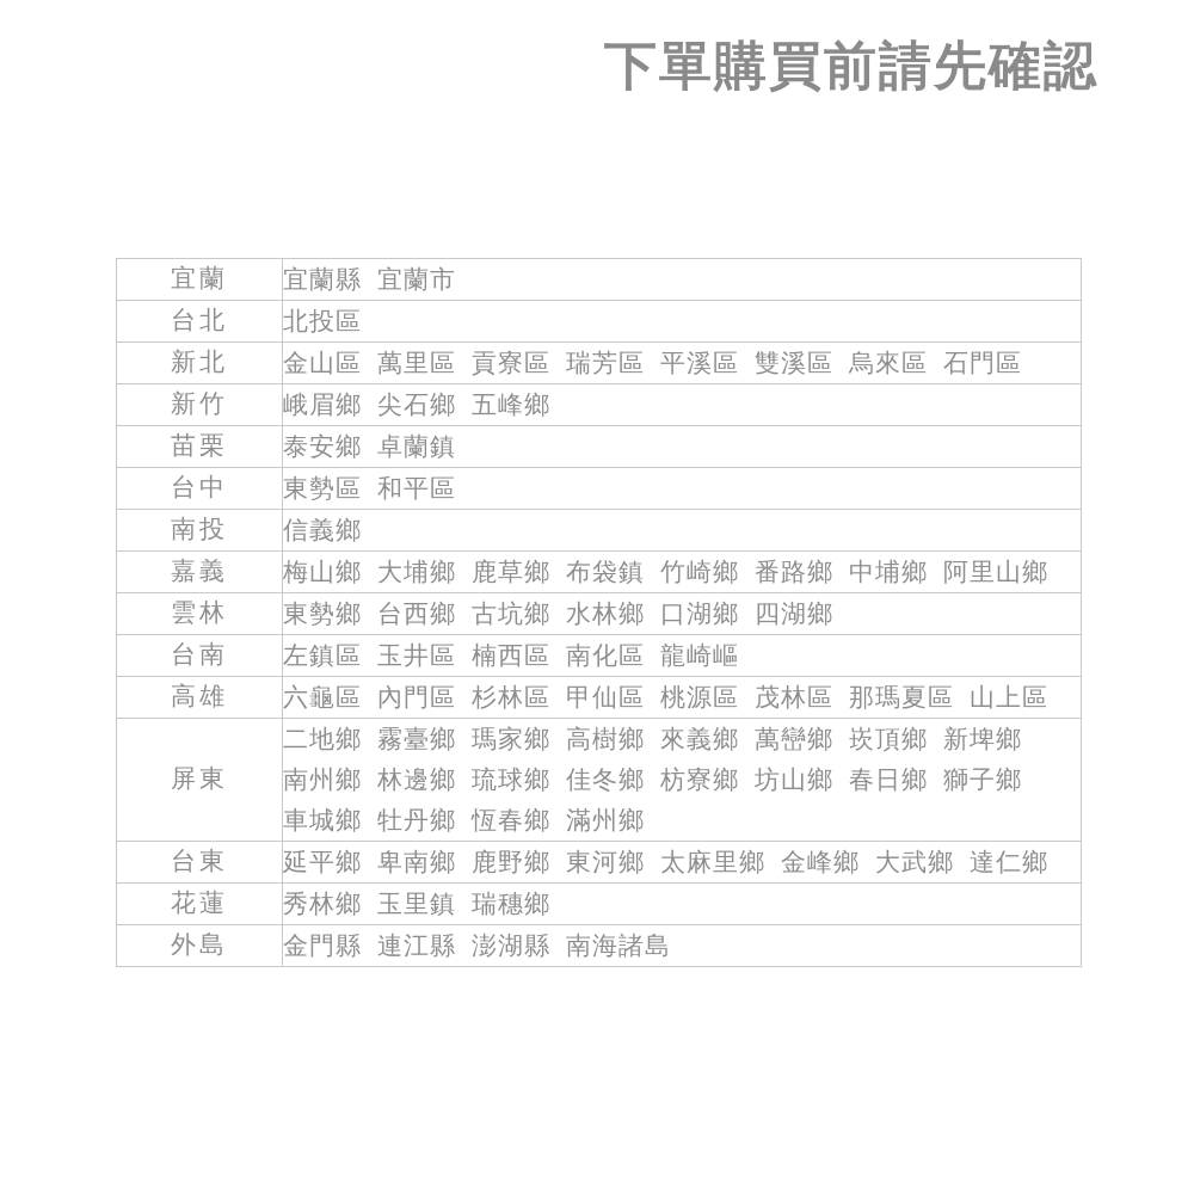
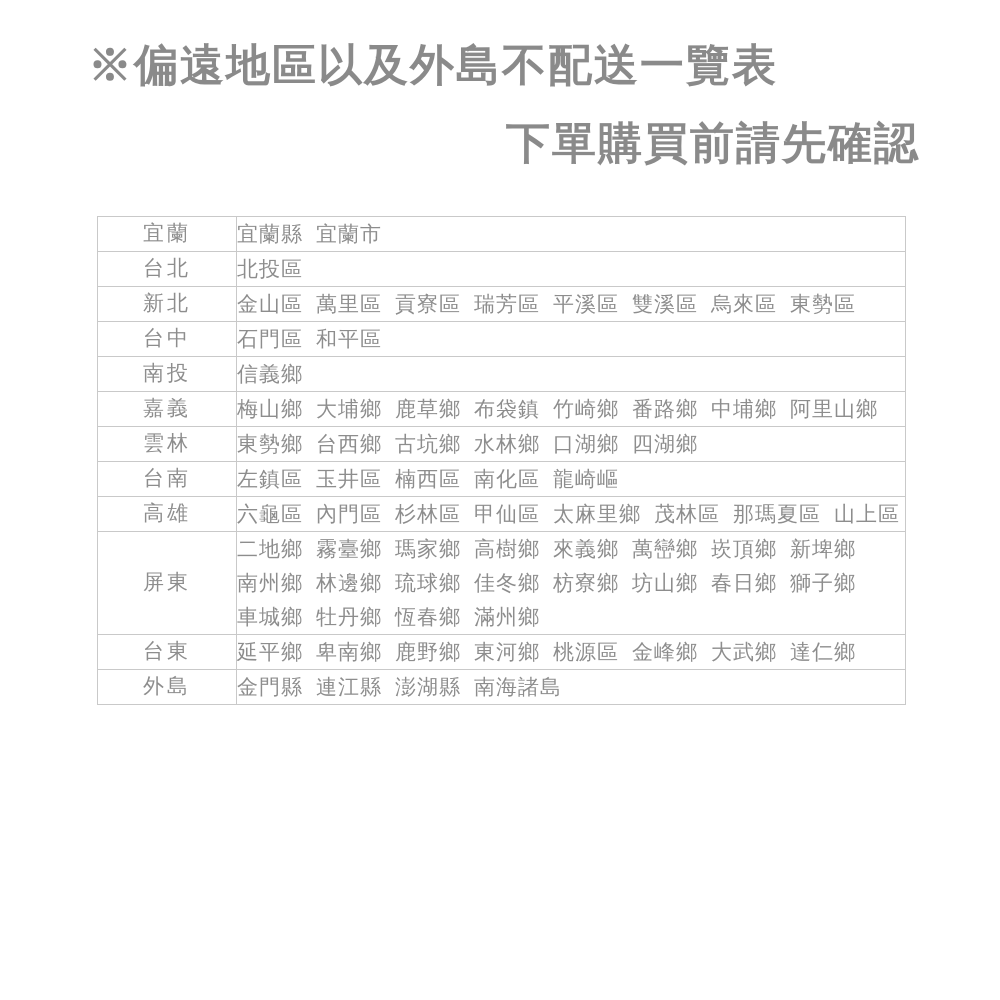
+ ※偏遠地區以及外島不配送一覽表
  下單購買前請先確認
  宜蘭	宜蘭縣 宜蘭市
  台北	北投區
- 新北	金山區 萬里區 貢寮區 瑞芳區 平溪區 雙溪區 烏來區 石門區
+ 新北	金山區 萬里區 貢寮區 瑞芳區 平溪區 雙溪區 烏來區 東勢區
- 新竹	峨眉鄉 尖石鄉 五峰鄉
- 苗栗	泰安鄉 卓蘭鎮
- 台中	東勢區 和平區
+ 台中	石門區 和平區
  南投	信義鄉
  嘉義	梅山鄉 大埔鄉 鹿草鄉 布袋鎮 竹崎鄉 番路鄉 中埔鄉 阿里山鄉
  雲林	東勢鄉 台西鄉 古坑鄉 水林鄉 口湖鄉 四湖鄉
  台南	左鎮區 玉井區 楠西區 南化區 龍崎嶇
- 高雄	六龜區 內門區 杉林區 甲仙區 桃源區 茂林區 那瑪夏區 山上區
+ 高雄	六龜區 內門區 杉林區 甲仙區 太麻里鄉 茂林區 那瑪夏區 山上區
  屏東	二地鄉 霧臺鄉 瑪家鄉 高樹鄉 來義鄉 萬巒鄉 崁頂鄉 新埤鄉南州鄉 林邊鄉 琉球鄉 佳冬鄉 枋寮鄉 坊山鄉 春日鄉 獅子鄉車城鄉 牡丹鄉 恆春鄉 滿州鄉
- 台東	延平鄉 卑南鄉 鹿野鄉 東河鄉 太麻里鄉 金峰鄉 大武鄉 達仁鄉
+ 台東	延平鄉 卑南鄉 鹿野鄉 東河鄉 桃源區 金峰鄉 大武鄉 達仁鄉
- 花蓮	秀林鄉 玉里鎮 瑞穗鄉
  外島	金門縣 連江縣 澎湖縣 南海諸島
